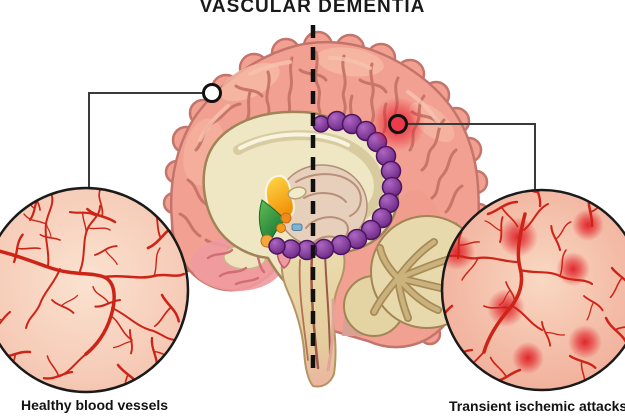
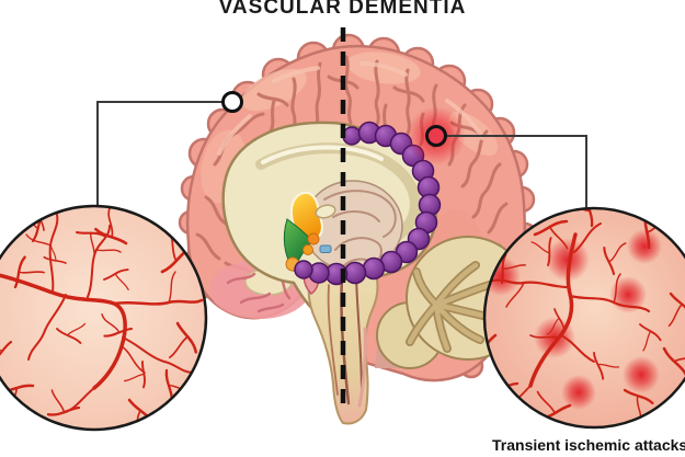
  VASCULAR DEMENTIA
- Healthy blood vessels
  Transient ischemic attacks
